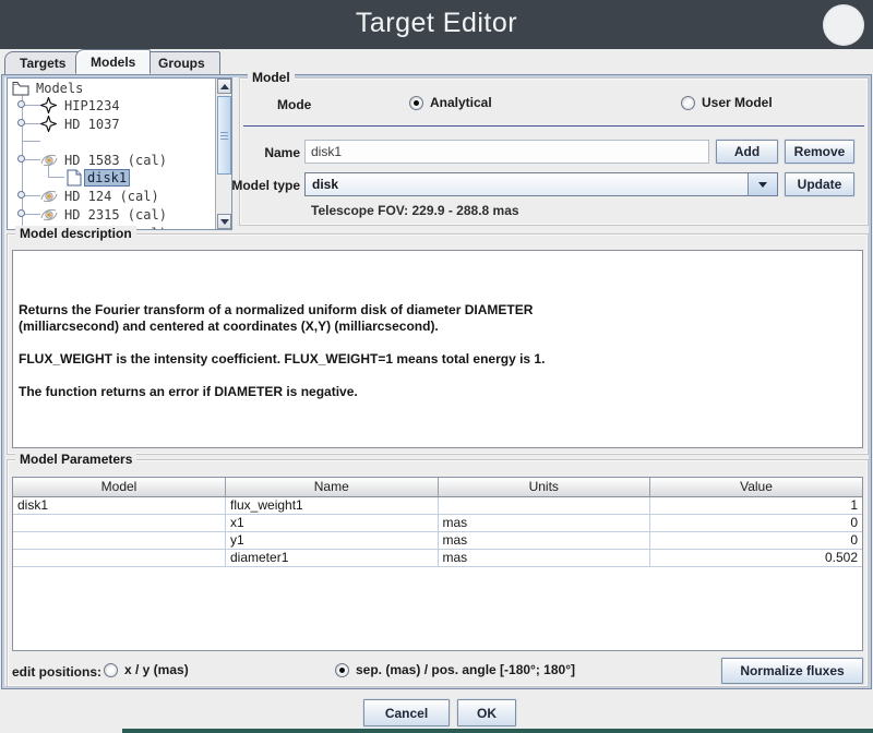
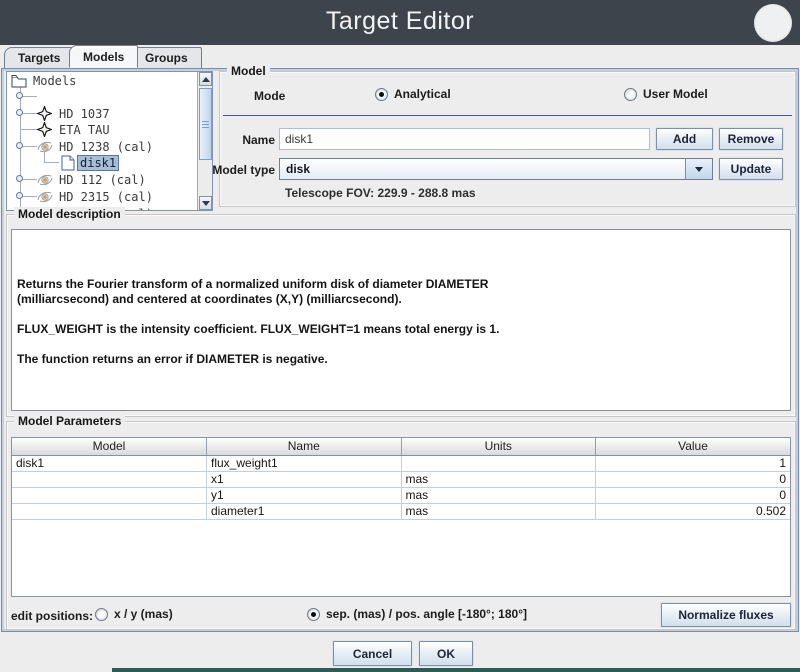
  Target Editor
  Targets
  Models
  Groups
  Models
- HIP1234
  HD 1037
+ ETA TAU
- HD 1583 (cal)
+ HD 1238 (cal)
  disk1
- HD 124 (cal)
+ HD 112 (cal)
  HD 2315 (cal)
  Model
  Mode
  Analytical
  User Model
  Name
  disk1
  Add
  Remove
  Model type
  disk
  Update
  Telescope FOV: 229.9 - 288.8 mas
  Model description
  Returns the Fourier transform of a normalized uniform disk of diameter DIAMETER
  (milliarcsecond) and centered at coordinates (X,Y) (milliarcsecond).
  FLUX_WEIGHT is the intensity coefficient. FLUX_WEIGHT=1 means total energy is 1.
  The function returns an error if DIAMETER is negative.
  Model Parameters
  Model	Name	Units	Value
  disk1	flux_weight1		1
  	x1	mas	0
  	y1	mas	0
  	diameter1	mas	0.502
  edit positions:
  x / y (mas)
  sep. (mas) / pos. angle [-180°; 180°]
  Normalize fluxes
  Cancel
  OK
